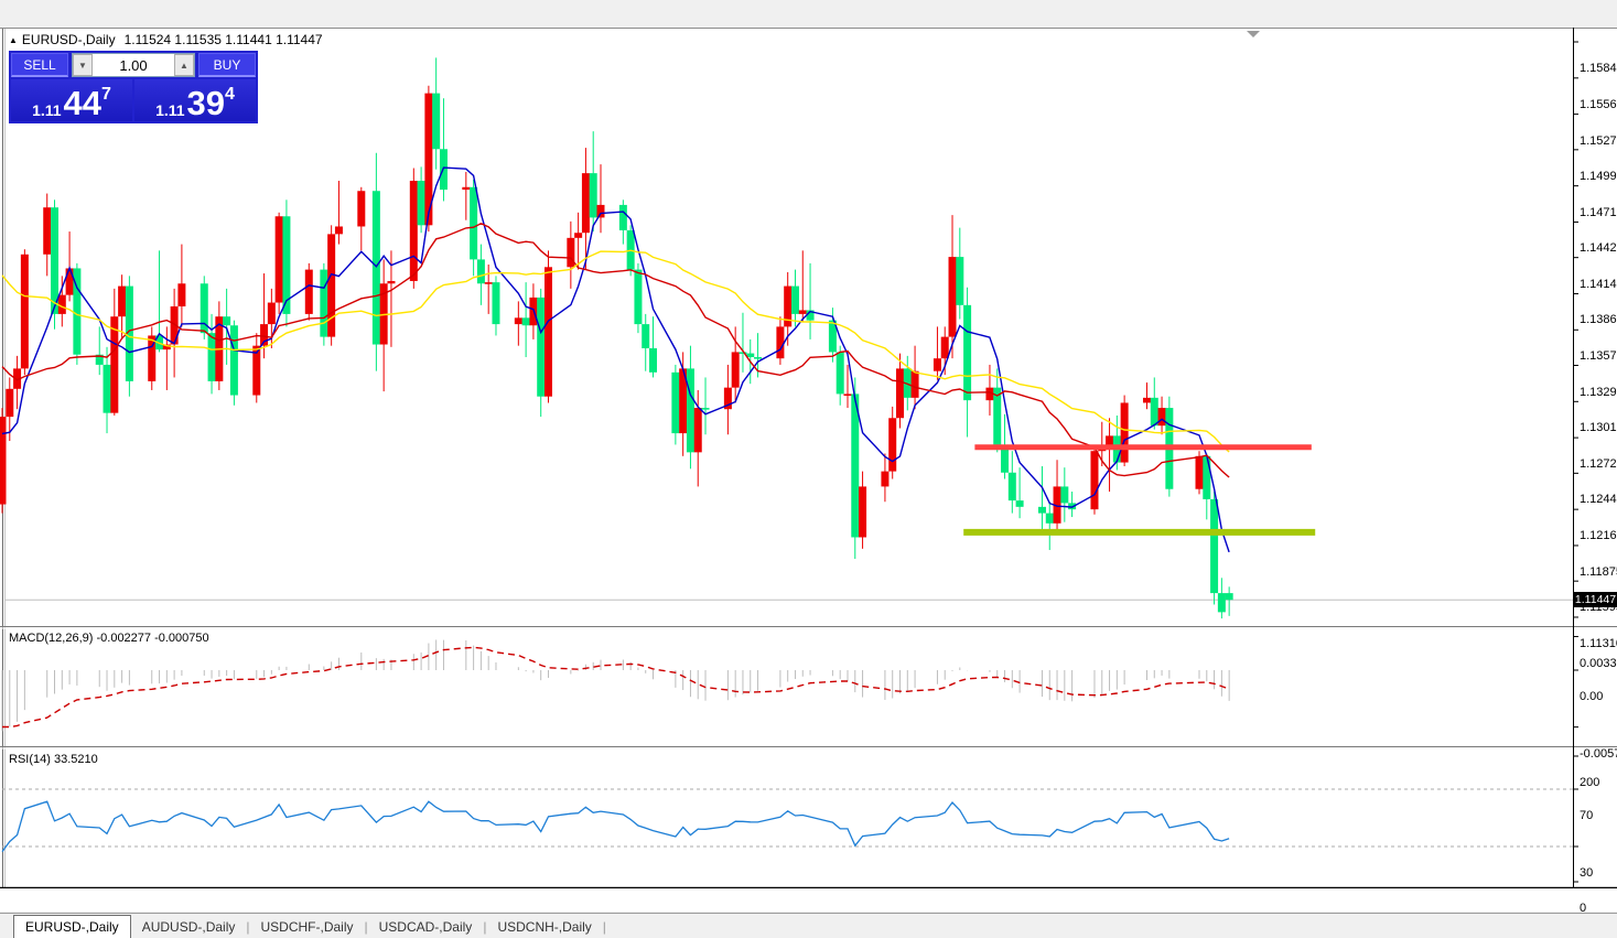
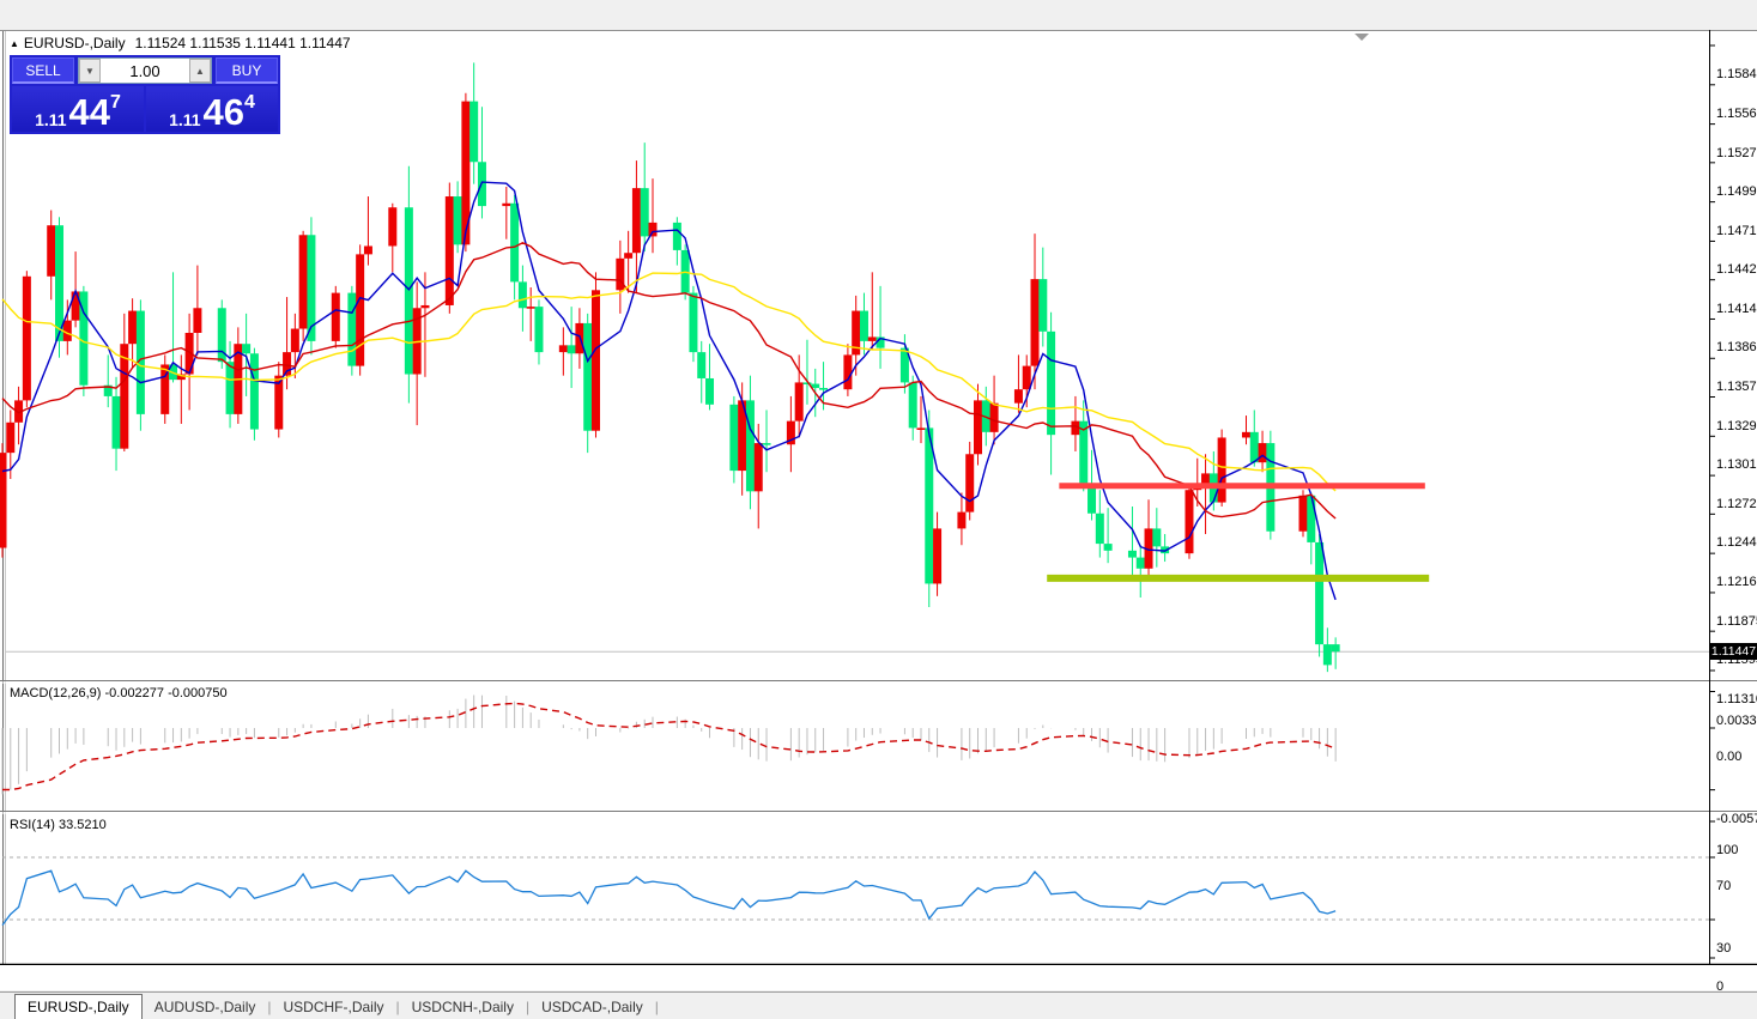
  ▲ EURUSD-,Daily 1.11524 1.11535 1.11441 1.11447
  SELL
  ▼
  1.00
  ▲
  BUY
  1.11
  44
  7
  1.11
- 39
+ 46
  4
  1.1584
  1.1556
  1.1527
  1.1499
  1.1471
  1.1442
  1.1414
  1.1386
  1.1357
  1.1329
  1.1301
  1.1272
  1.1244
  1.1216
  1.1187
  1.1131
  0.0033
  0.00
- 200
+ 100
  70
  30
  0
  1.11447
  MACD(12,26,9) -0.002277 -0.000750
  RSI(14) 33.5210
  EURUSD-,Daily
  AUDUSD-,Daily
  |
  USDCHF-,Daily
  |
- USDCAD-,Daily
+ USDCNH-,Daily
  |
- USDCNH-,Daily
+ USDCAD-,Daily
  |
